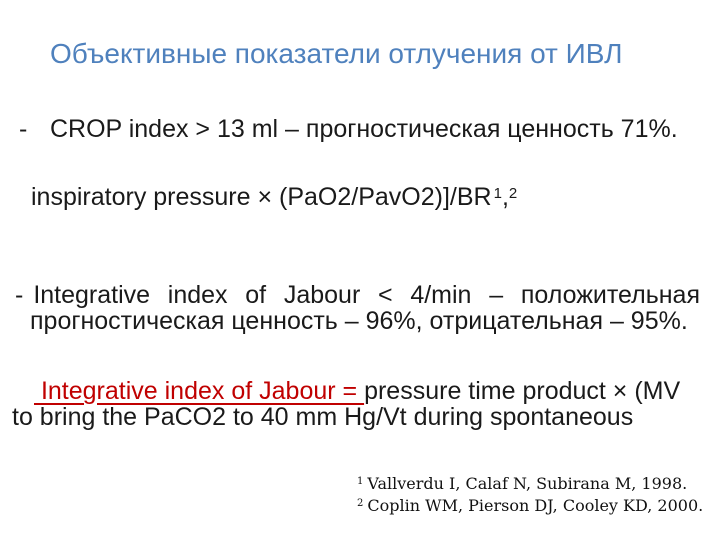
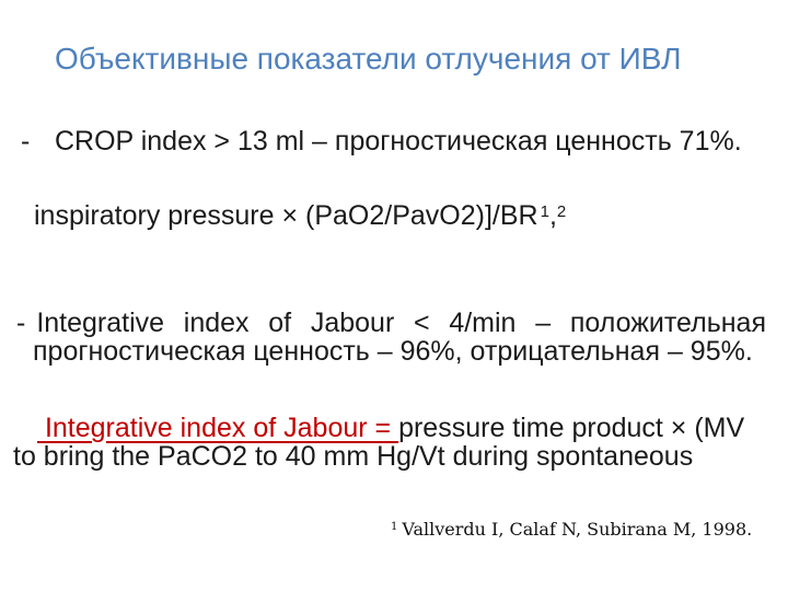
  Объективные показатели отлучения от ИВЛ
  -
  CROP index > 13 ml – прогностическая ценность 71%.
  inspiratory pressure × (PaO2/PavO2)]/BR1,2
  -
  Integrative index of Jabour < 4/min – положительная
  прогностическая ценность – 96%, отрицательная – 95%.
  Integrative index of Jabour = pressure time product × (MV
  to bring the PaCO2 to 40 mm Hg/Vt during spontaneous
  1 Vallverdu I, Calaf N, Subirana M, 1998.
- 2 Coplin WM, Pierson DJ, Cooley KD, 2000.
